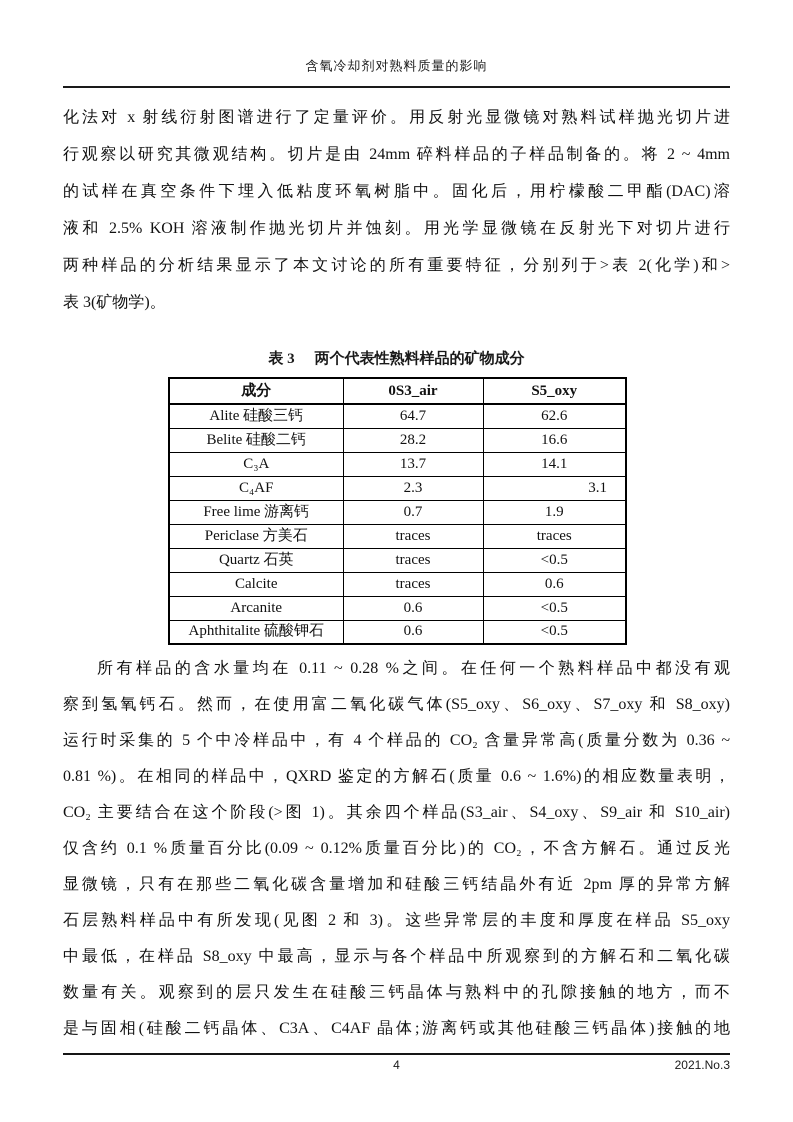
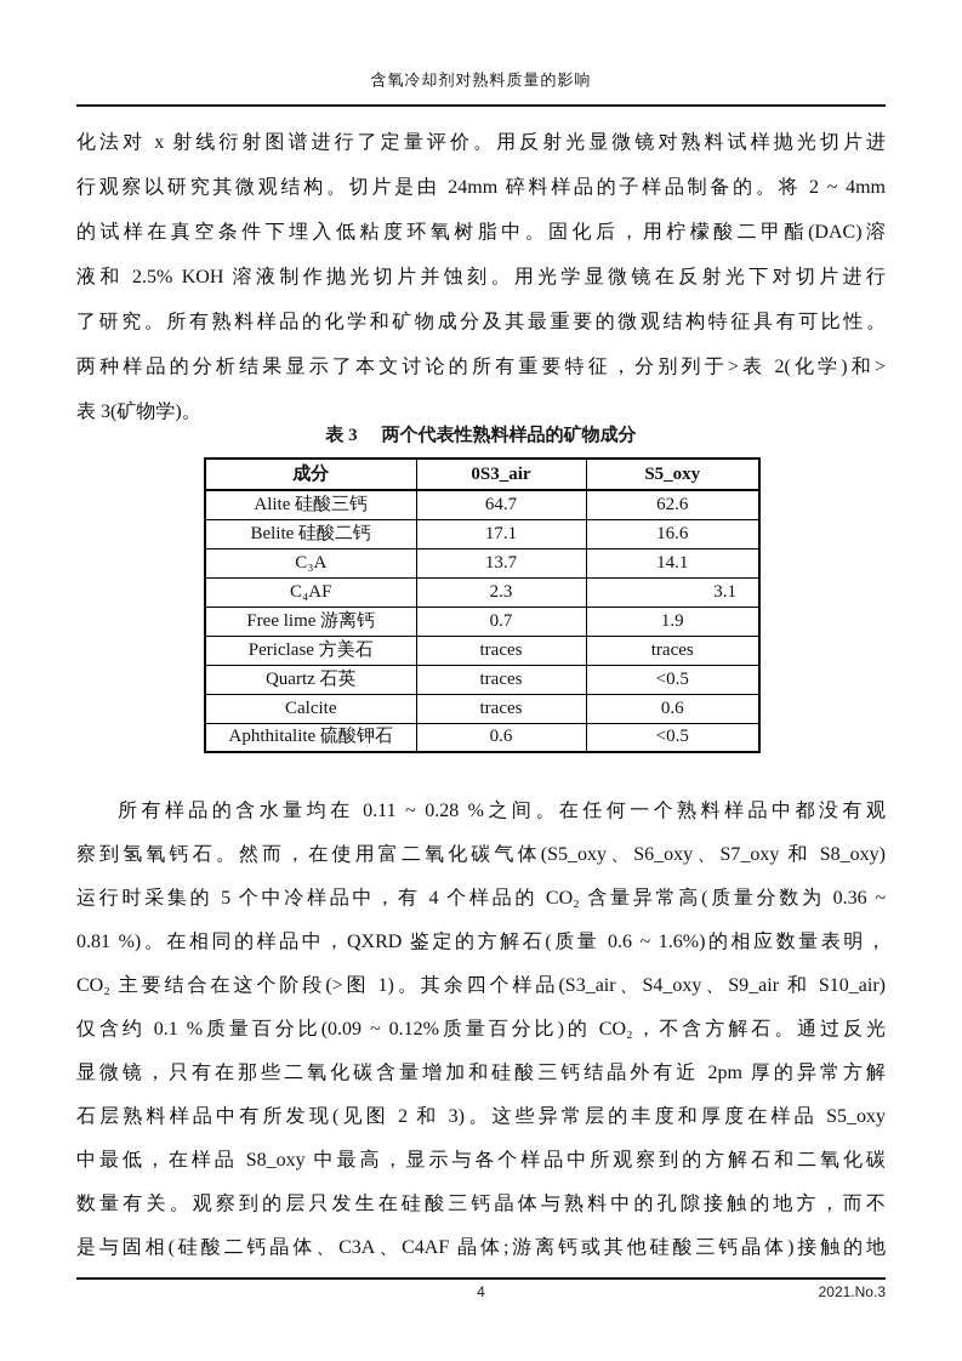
  含氧冷却剂对熟料质量的影响
  化法对 x 射线衍射图谱进行了定量评价。用反射光显微镜对熟料试样抛光切片进
  行观察以研究其微观结构。切片是由 24mm 碎料样品的子样品制备的。将 2 ~ 4mm
  的试样在真空条件下埋入低粘度环氧树脂中。固化后，用柠檬酸二甲酯(DAC)溶
  液和 2.5% KOH 溶液制作抛光切片并蚀刻。用光学显微镜在反射光下对切片进行
+ 了研究。所有熟料样品的化学和矿物成分及其最重要的微观结构特征具有可比性。
  两种样品的分析结果显示了本文讨论的所有重要特征，分别列于>表 2(化学)和>
  表 3(矿物学)。
  表 3 两个代表性熟料样品的矿物成分
  成分	0S3_air	S5_oxy
  Alite 硅酸三钙	64.7	62.6
- Belite 硅酸二钙	28.2	16.6
+ Belite 硅酸二钙	17.1	16.6
  C₃A	13.7	14.1
  C₄AF	2.3	3.1
  Free lime 游离钙	0.7	1.9
  Periclase 方美石	traces	traces
  Quartz 石英	traces	<0.5
  Calcite	traces	0.6
- Arcanite	0.6	<0.5
  Aphthitalite 硫酸钾石	0.6	<0.5
  所有样品的含水量均在 0.11 ~ 0.28 %之间。在任何一个熟料样品中都没有观
  察到氢氧钙石。然而，在使用富二氧化碳气体(S5_oxy、S6_oxy、S7_oxy 和 S8_oxy)
  运行时采集的 5 个中冷样品中，有 4 个样品的 CO₂ 含量异常高(质量分数为 0.36 ~
  0.81 %)。在相同的样品中，QXRD 鉴定的方解石(质量 0.6 ~ 1.6%)的相应数量表明，
  CO₂ 主要结合在这个阶段(>图 1)。其余四个样品(S3_air、S4_oxy、S9_air 和 S10_air)
  仅含约 0.1 %质量百分比(0.09 ~ 0.12%质量百分比)的 CO₂，不含方解石。通过反光
  显微镜，只有在那些二氧化碳含量增加和硅酸三钙结晶外有近 2pm 厚的异常方解
  石层熟料样品中有所发现(见图 2 和 3)。这些异常层的丰度和厚度在样品 S5_oxy
  中最低，在样品 S8_oxy 中最高，显示与各个样品中所观察到的方解石和二氧化碳
  数量有关。观察到的层只发生在硅酸三钙晶体与熟料中的孔隙接触的地方，而不
  是与固相(硅酸二钙晶体、C3A、C4AF 晶体;游离钙或其他硅酸三钙晶体)接触的地
  4
  2021.No.3
